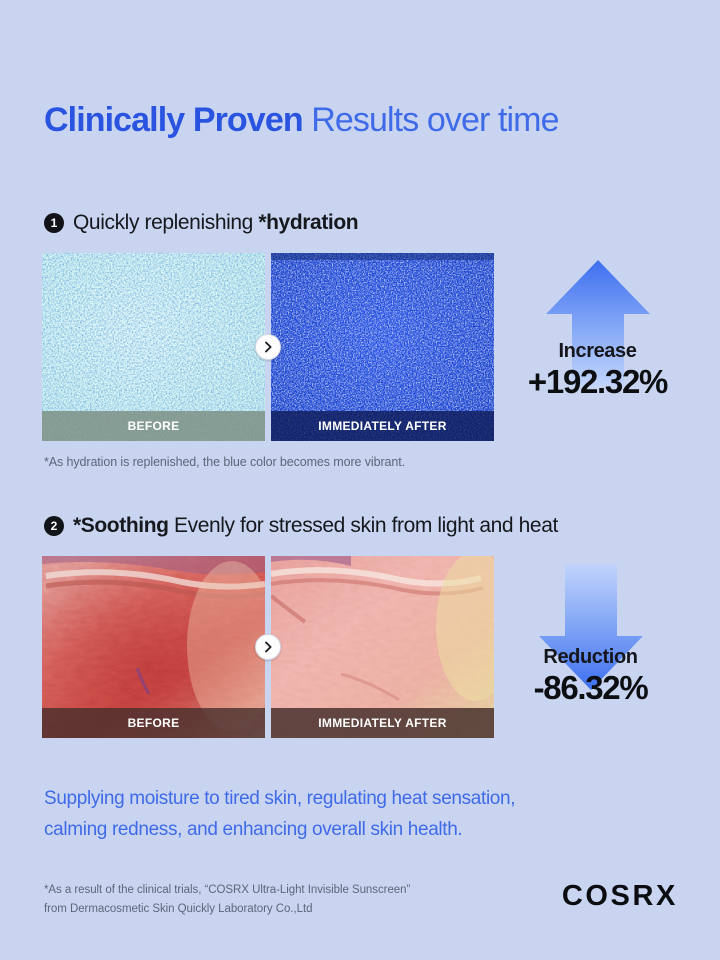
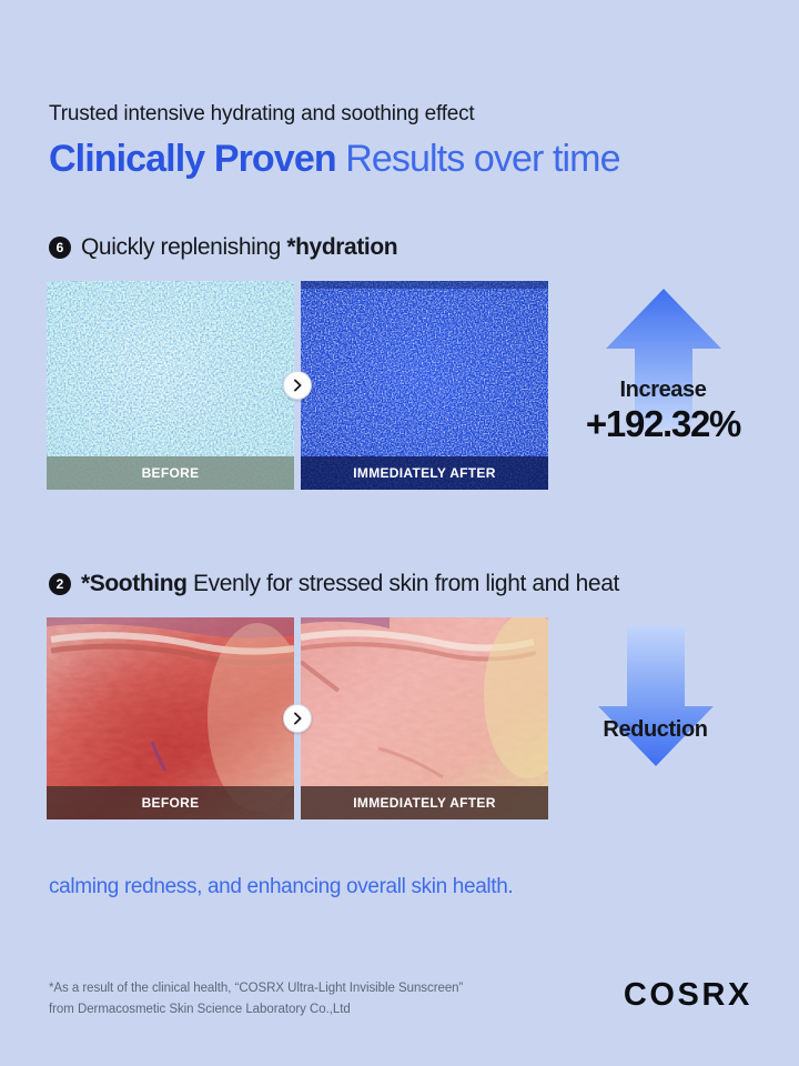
+ Trusted intensive hydrating and soothing effect
  Clinically Proven Results over time
- 1
+ 6
  Quickly replenishing *hydration
  BEFORE
  IMMEDIATELY AFTER
- *As hydration is replenished, the blue color becomes more vibrant.
  Increase
  +192.32%
  2
  *Soothing Evenly for stressed skin from light and heat
  BEFORE
  IMMEDIATELY AFTER
  Reduction
- -86.32%
- Supplying moisture to tired skin, regulating heat sensation,
  calming redness, and enhancing overall skin health.
- *As a result of the clinical trials, “COSRX Ultra-Light Invisible Sunscreen”
+ *As a result of the clinical health, “COSRX Ultra-Light Invisible Sunscreen”
- from Dermacosmetic Skin Quickly Laboratory Co.,Ltd
+ from Dermacosmetic Skin Science Laboratory Co.,Ltd
  COSRX
